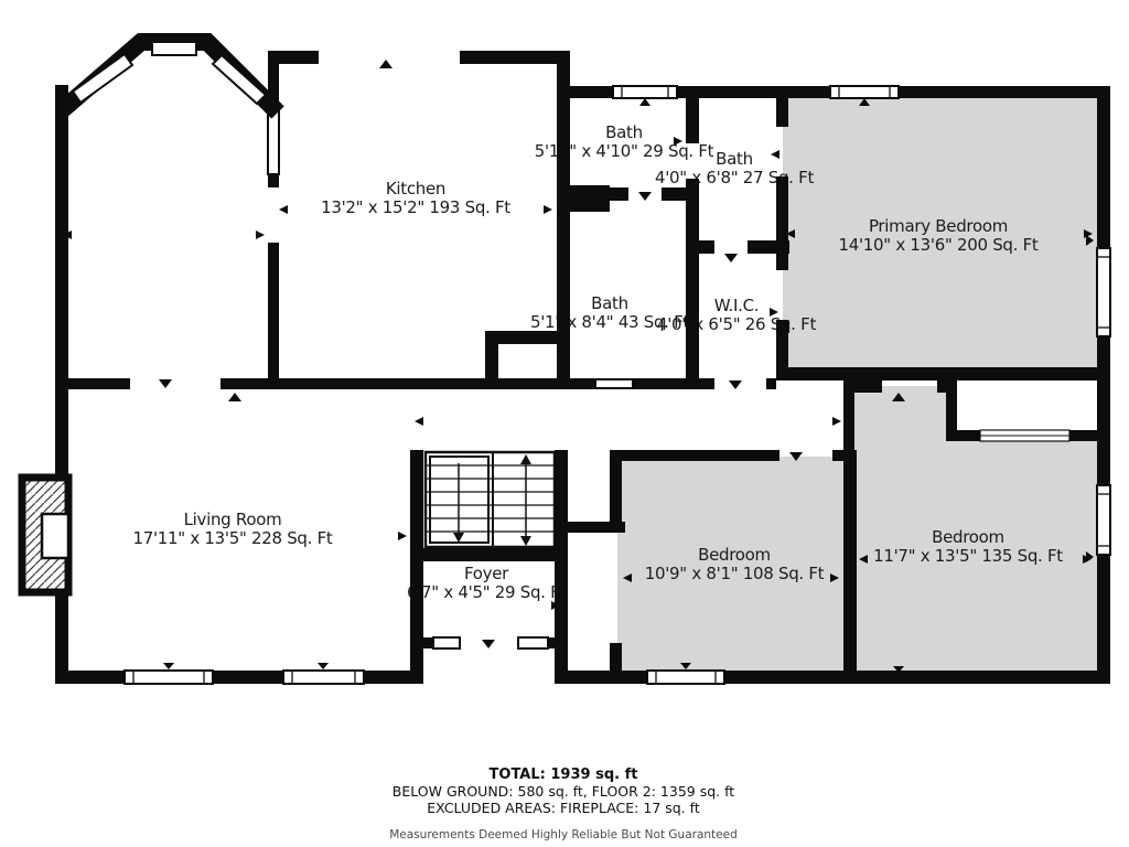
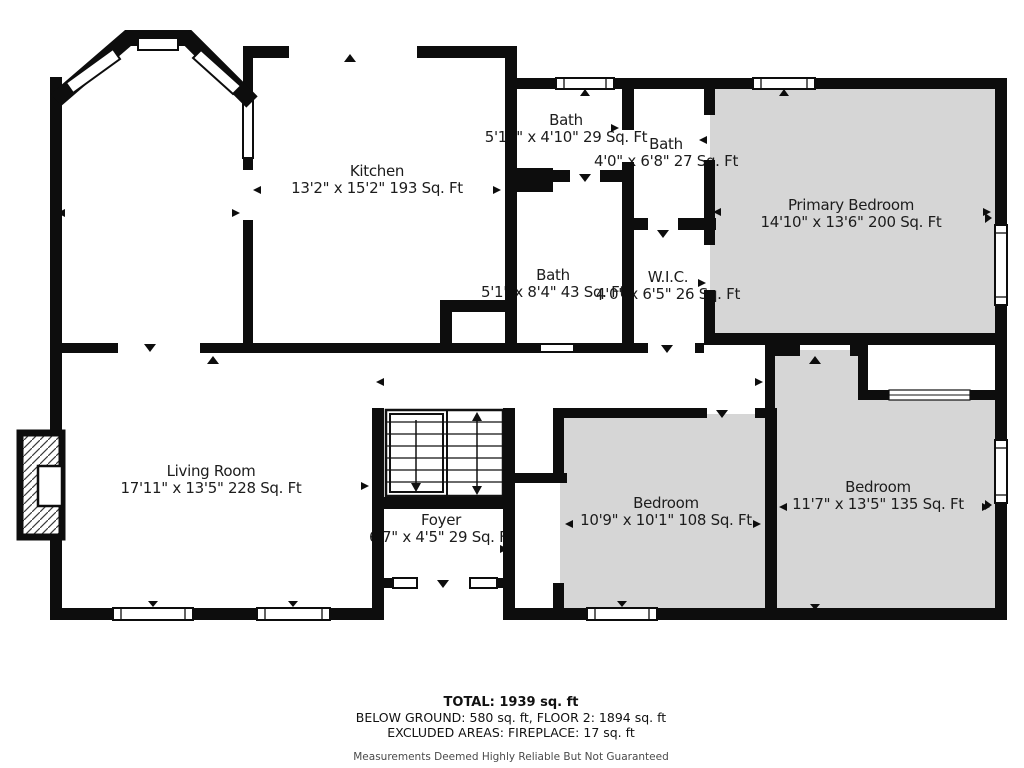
  Kitchen
  13'2" x 15'2" 193 Sq. Ft
  Bath
  5'1" x 4'10" 29 Sq. Ft
  Bath
  4'0" x 6'8" 27 S. Ft
  Primary Bedroom
  14'10" x 13'6" 200 Sq. Ft
  Bath
  5'1 x 8'4" 43 Sq. F
  W.I.C.
  4'0" 6'5" 26 S. Ft
  Living Room
  17'11" x 13'5" 228 Sq. Ft
  Foyer
  7" x 4'5" 29 Sq.
  Bedroom
- 10'9" x 8'1" 108 Sq. Ft
+ 10'9" x 10'1" 108 Sq. Ft
  Bedroom
  11'7" x 13'5" 135 Sq. Ft
  TOTAL: 1939 sq. ft
- BELOW GROUND: 580 sq. ft, FLOOR 2: 1359 sq. ft
+ BELOW GROUND: 580 sq. ft, FLOOR 2: 1894 sq. ft
  EXCLUDED AREAS: FIREPLACE: 17 sq. ft
  Measurements Deemed Highly Reliable But Not Guaranteed
